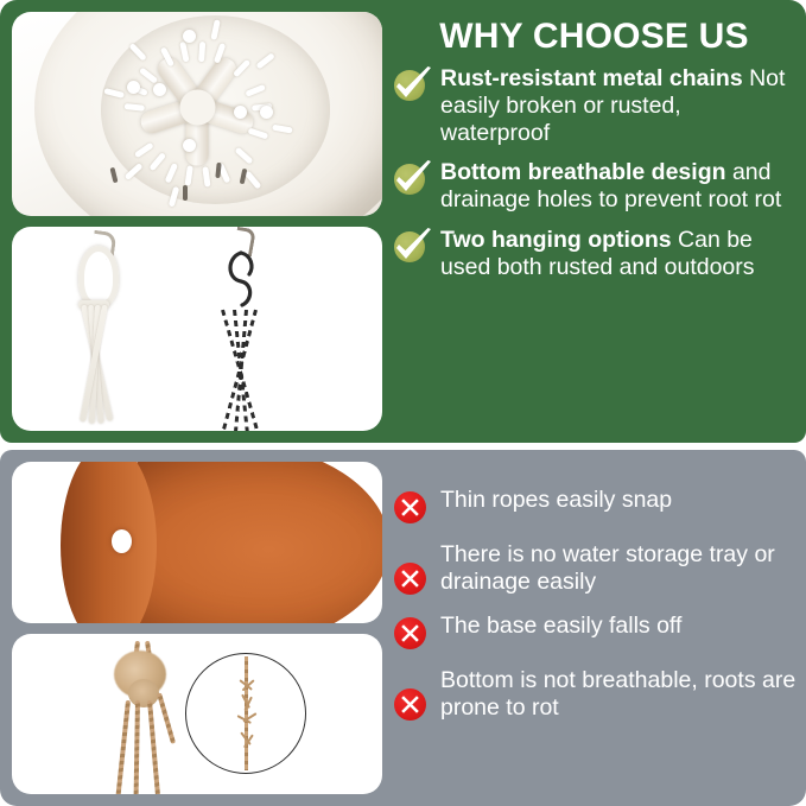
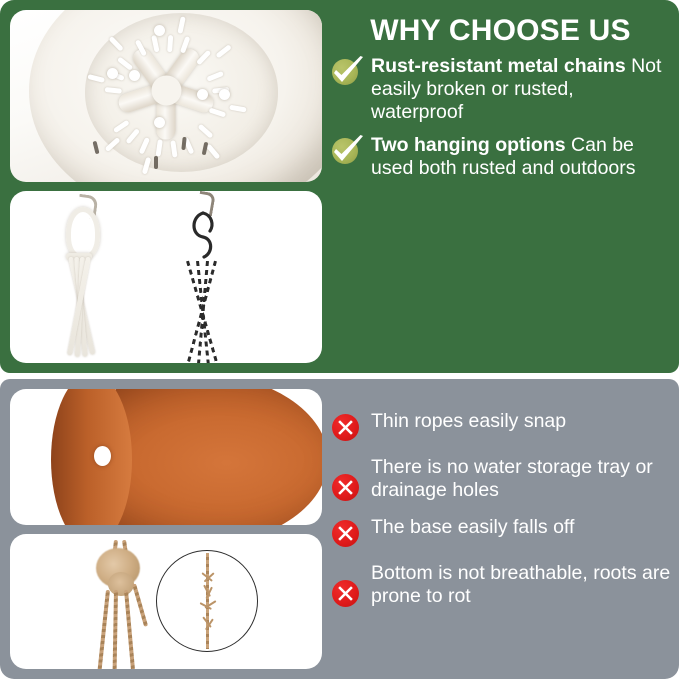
  WHY CHOOSE US
  Rust-resistant metal chains Not easily broken or rusted, waterproof
- Bottom breathable design and drainage holes to prevent root rot
  Two hanging options Can be used both rusted and outdoors
  Thin ropes easily snap
- There is no water storage tray or drainage easily
+ There is no water storage tray or drainage holes
  The base easily falls off
  Bottom is not breathable, roots are prone to rot
